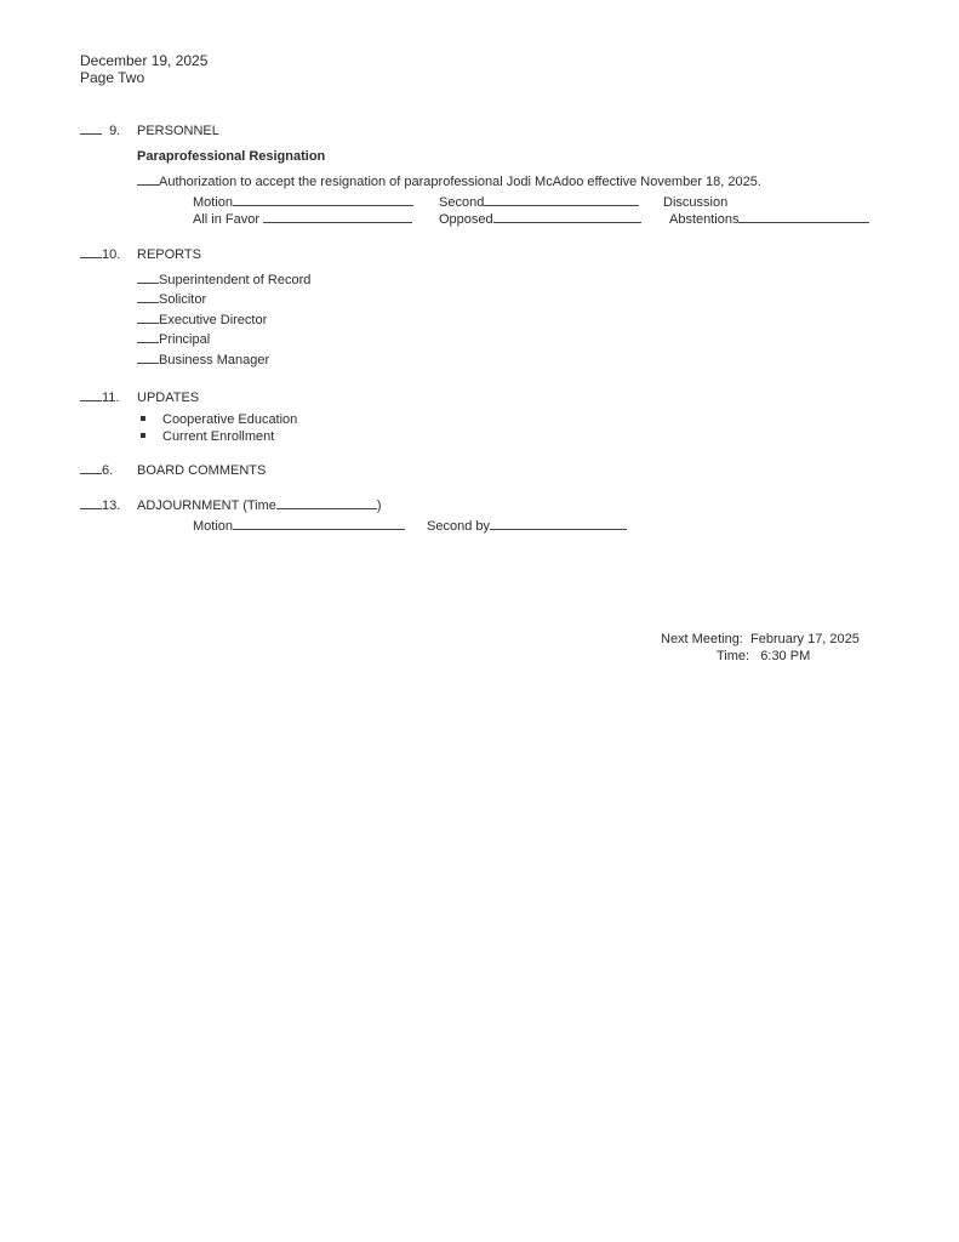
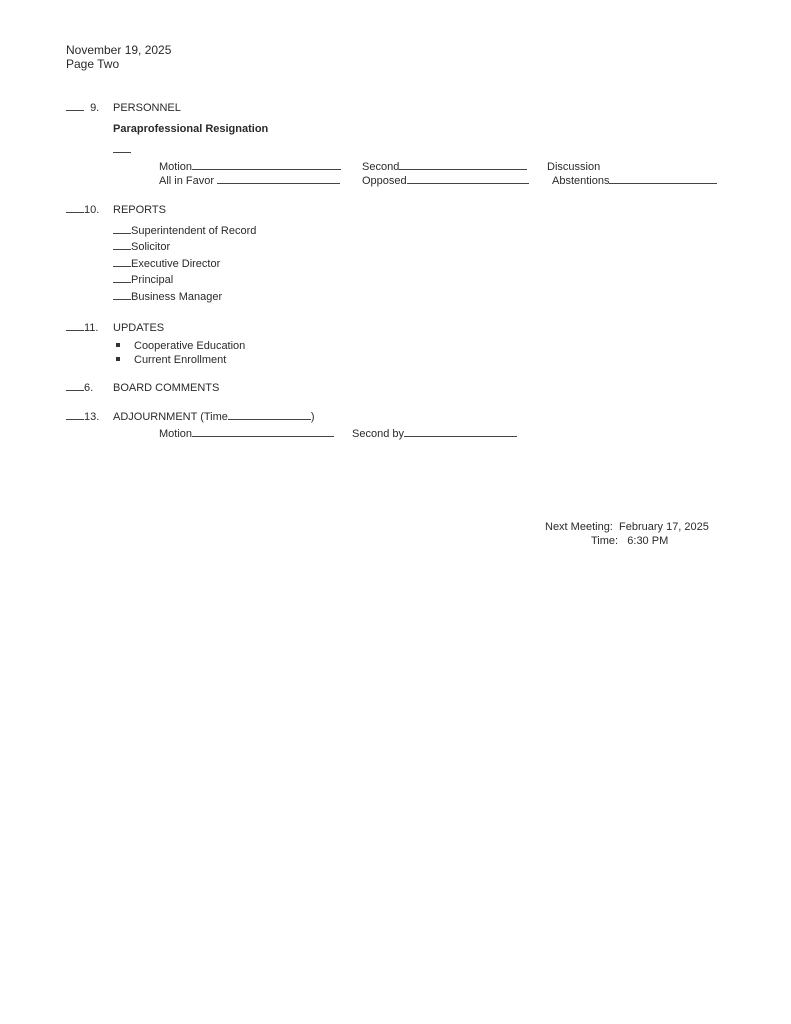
- December 19, 2025
+ November 19, 2025
  Page Two
  9.
  PERSONNEL
  Paraprofessional Resignation
- Authorization to accept the resignation of paraprofessional Jodi McAdoo effective November 18, 2025.
  Motion
  Second
  Discussion
  All in Favor
  Opposed
  Abstentions
  10.
  REPORTS
  Superintendent of Record
  Solicitor
  Executive Director
  Principal
  Business Manager
  11.
  UPDATES
  Cooperative Education
  Current Enrollment
  6.
  BOARD COMMENTS
  13.
  ADJOURNMENT (Time )
  Motion
  Second by
  Next Meeting: February 17, 2025
  Time: 6:30 PM
